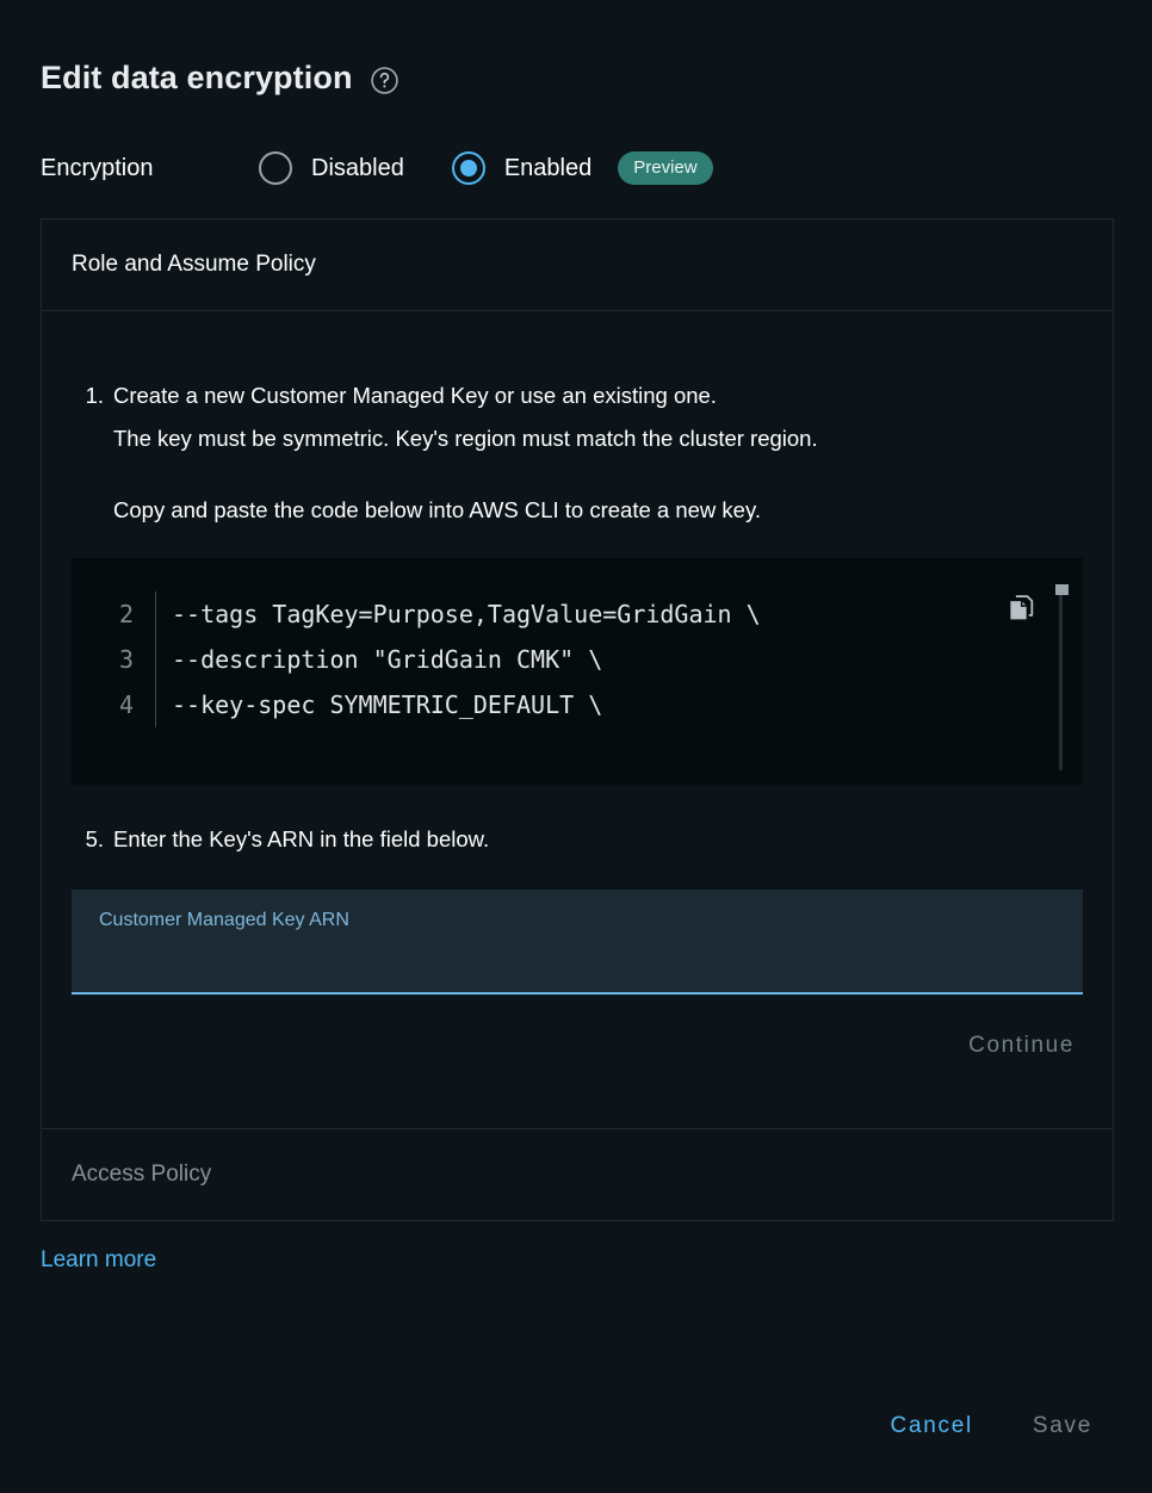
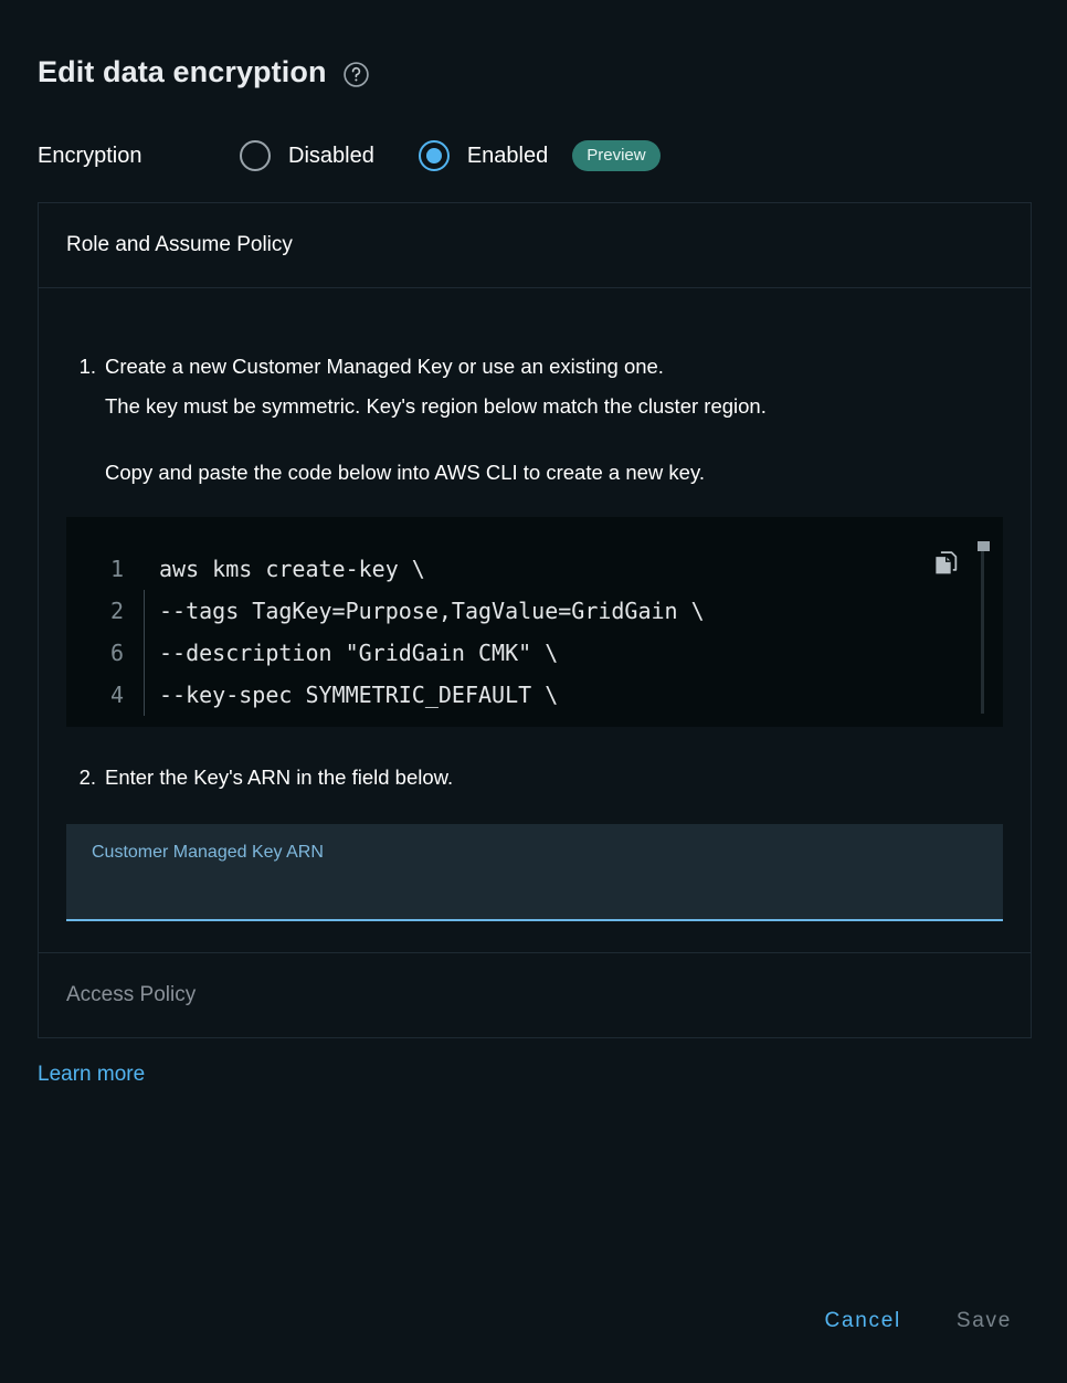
  Edit data encryption
  Encryption
  Disabled
  Enabled
  Preview
  Role and Assume Policy
  1.
  Create a new Customer Managed Key or use an existing one.
- The key must be symmetric. Key's region must match the cluster region.
+ The key must be symmetric. Key's region below match the cluster region.
  Copy and paste the code below into AWS CLI to create a new key.
+ 1
+ aws kms create-key \
  2
  --tags TagKey=Purpose,TagValue=GridGain \
- 3
+ 6
  --description "GridGain CMK" \
  4
  --key-spec SYMMETRIC_DEFAULT \
- 5.
+ 2.
  Enter the Key's ARN in the field below.
  Customer Managed Key ARN
- Continue
  Access Policy
  Learn more
  Cancel
  Save
